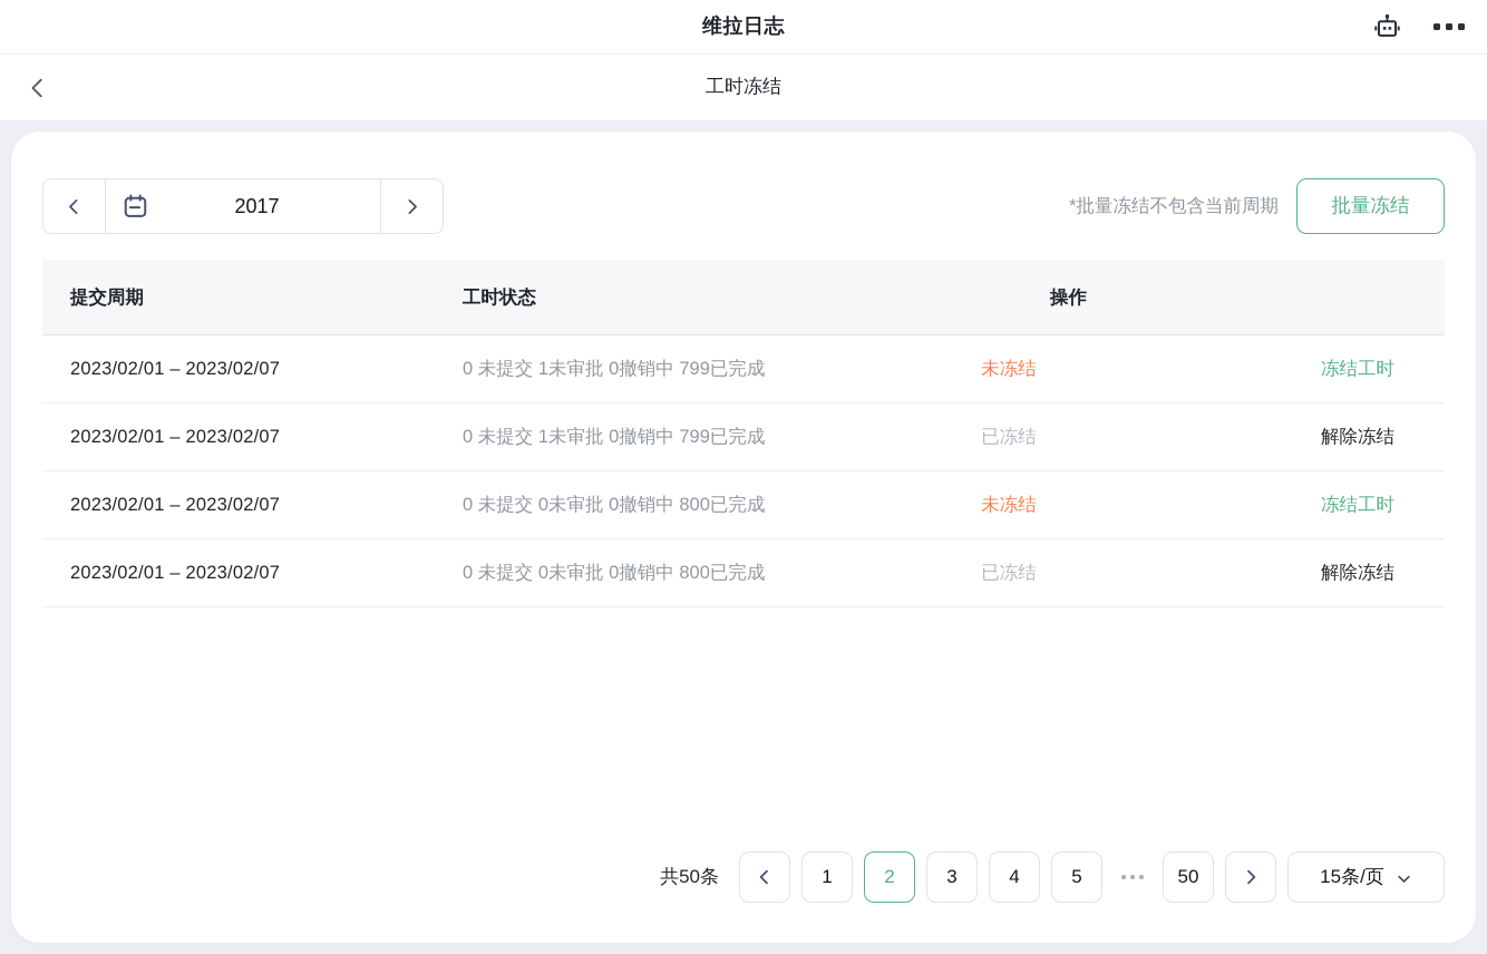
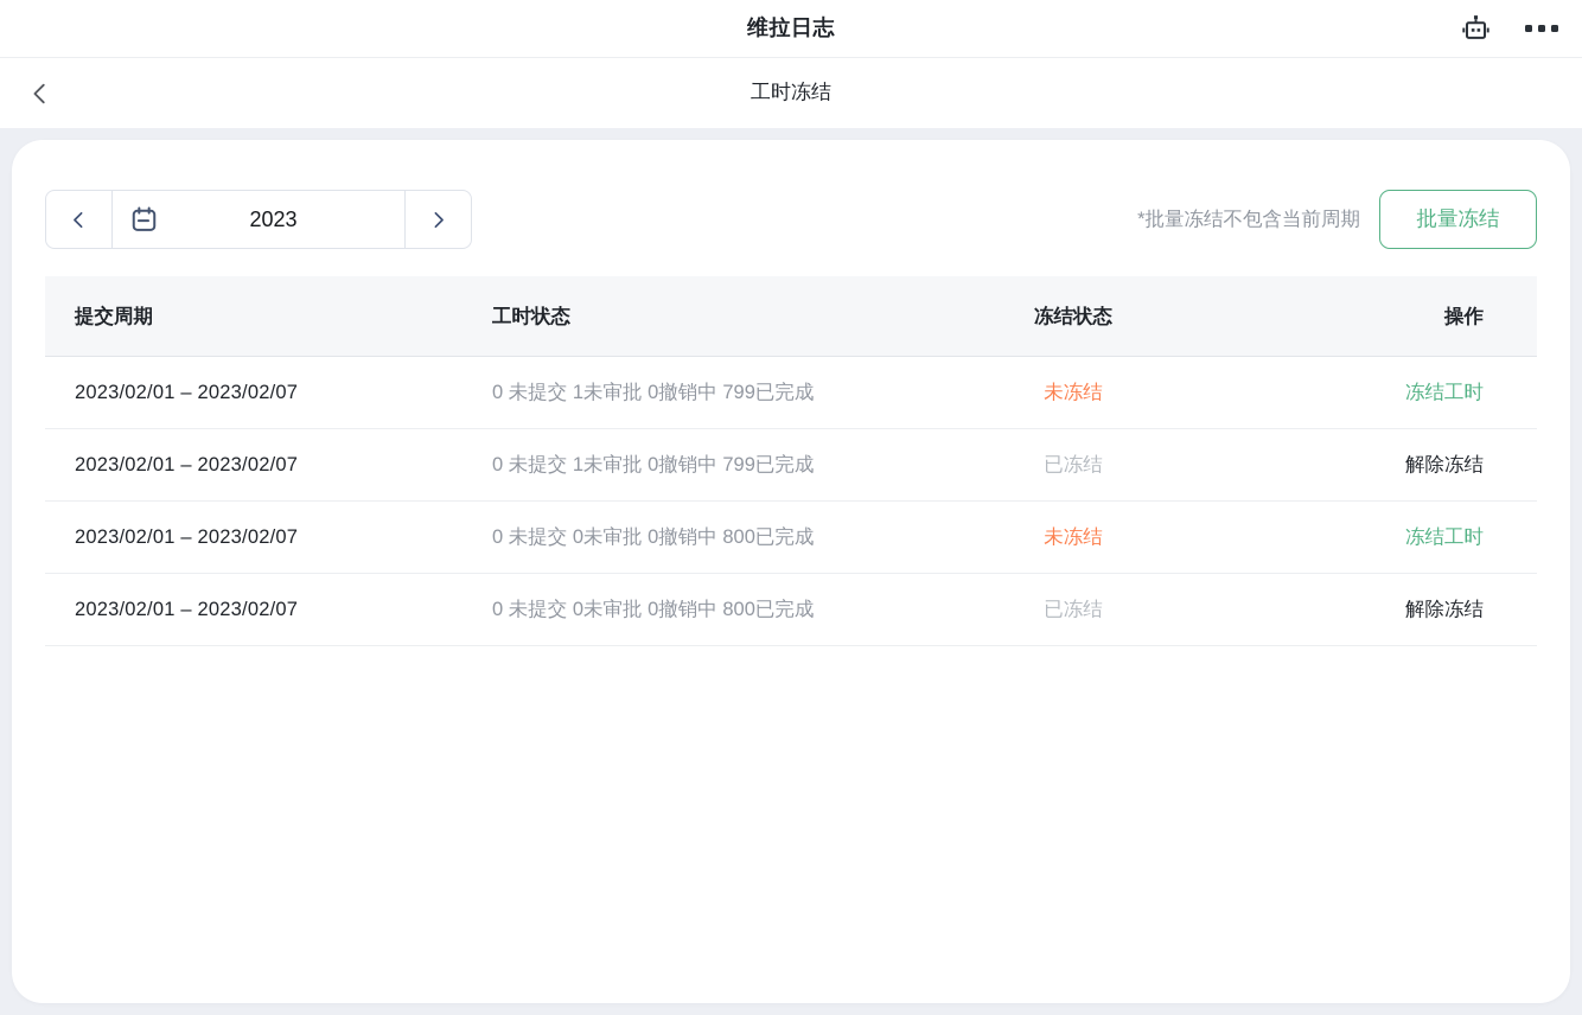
  维拉日志
  工时冻结
- 2017
+ 2023
  *批量冻结不包含当前周期
  批量冻结
  提交周期
  工时状态
+ 冻结状态
  操作
  2023/02/01 – 2023/02/07
  0 未提交 1未审批 0撤销中 799已完成
  未冻结
  冻结工时
  2023/02/01 – 2023/02/07
  0 未提交 1未审批 0撤销中 799已完成
  已冻结
  解除冻结
  2023/02/01 – 2023/02/07
  0 未提交 0未审批 0撤销中 800已完成
  未冻结
  冻结工时
  2023/02/01 – 2023/02/07
  0 未提交 0未审批 0撤销中 800已完成
  已冻结
  解除冻结
- 共50条
- 1
- 2
- 3
- 4
- 5
- 50
- 15条/页
